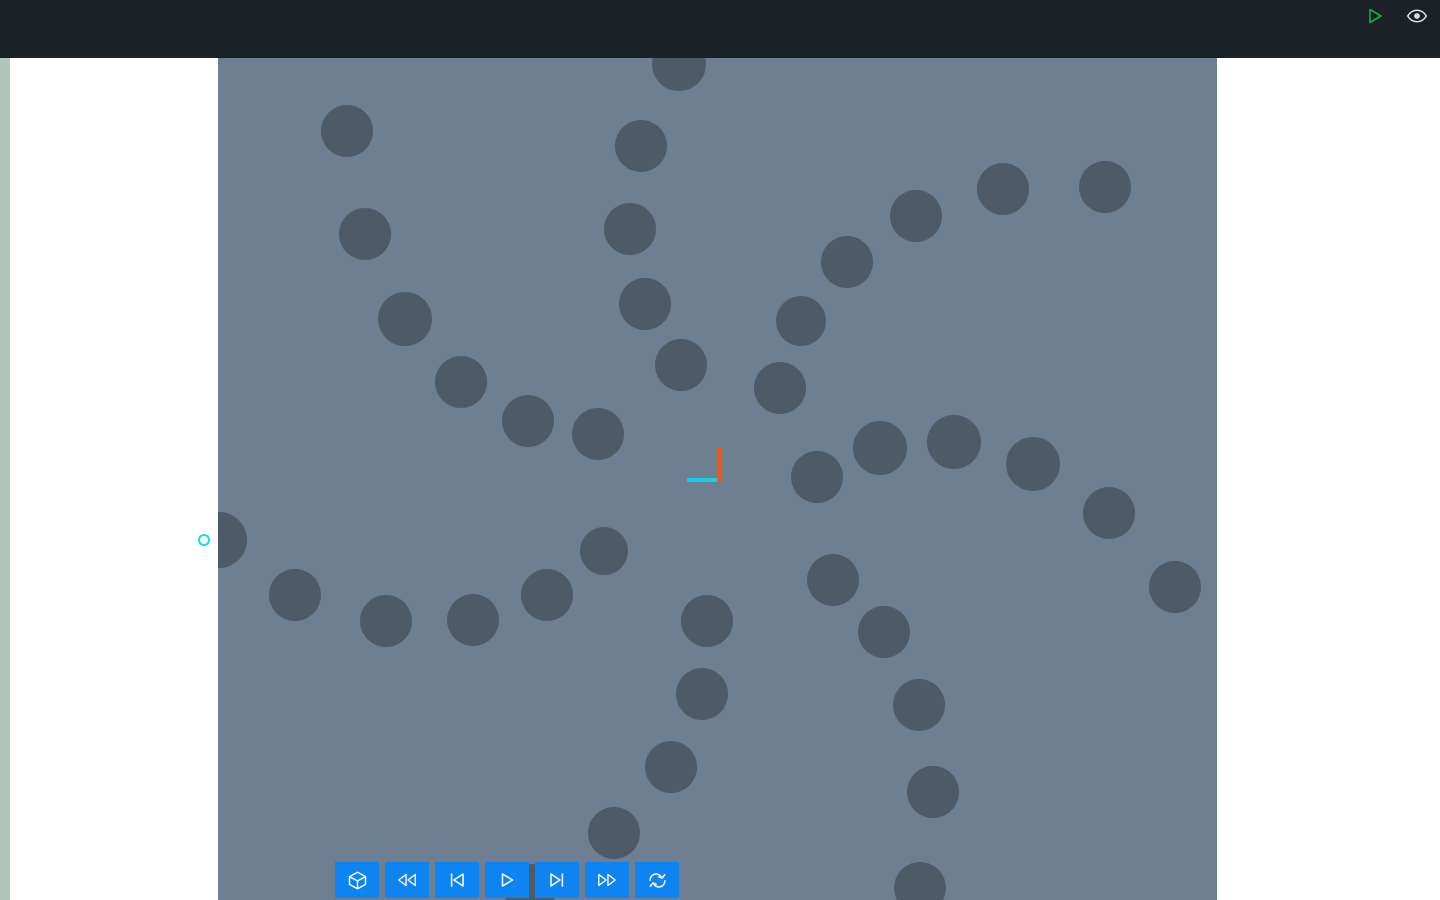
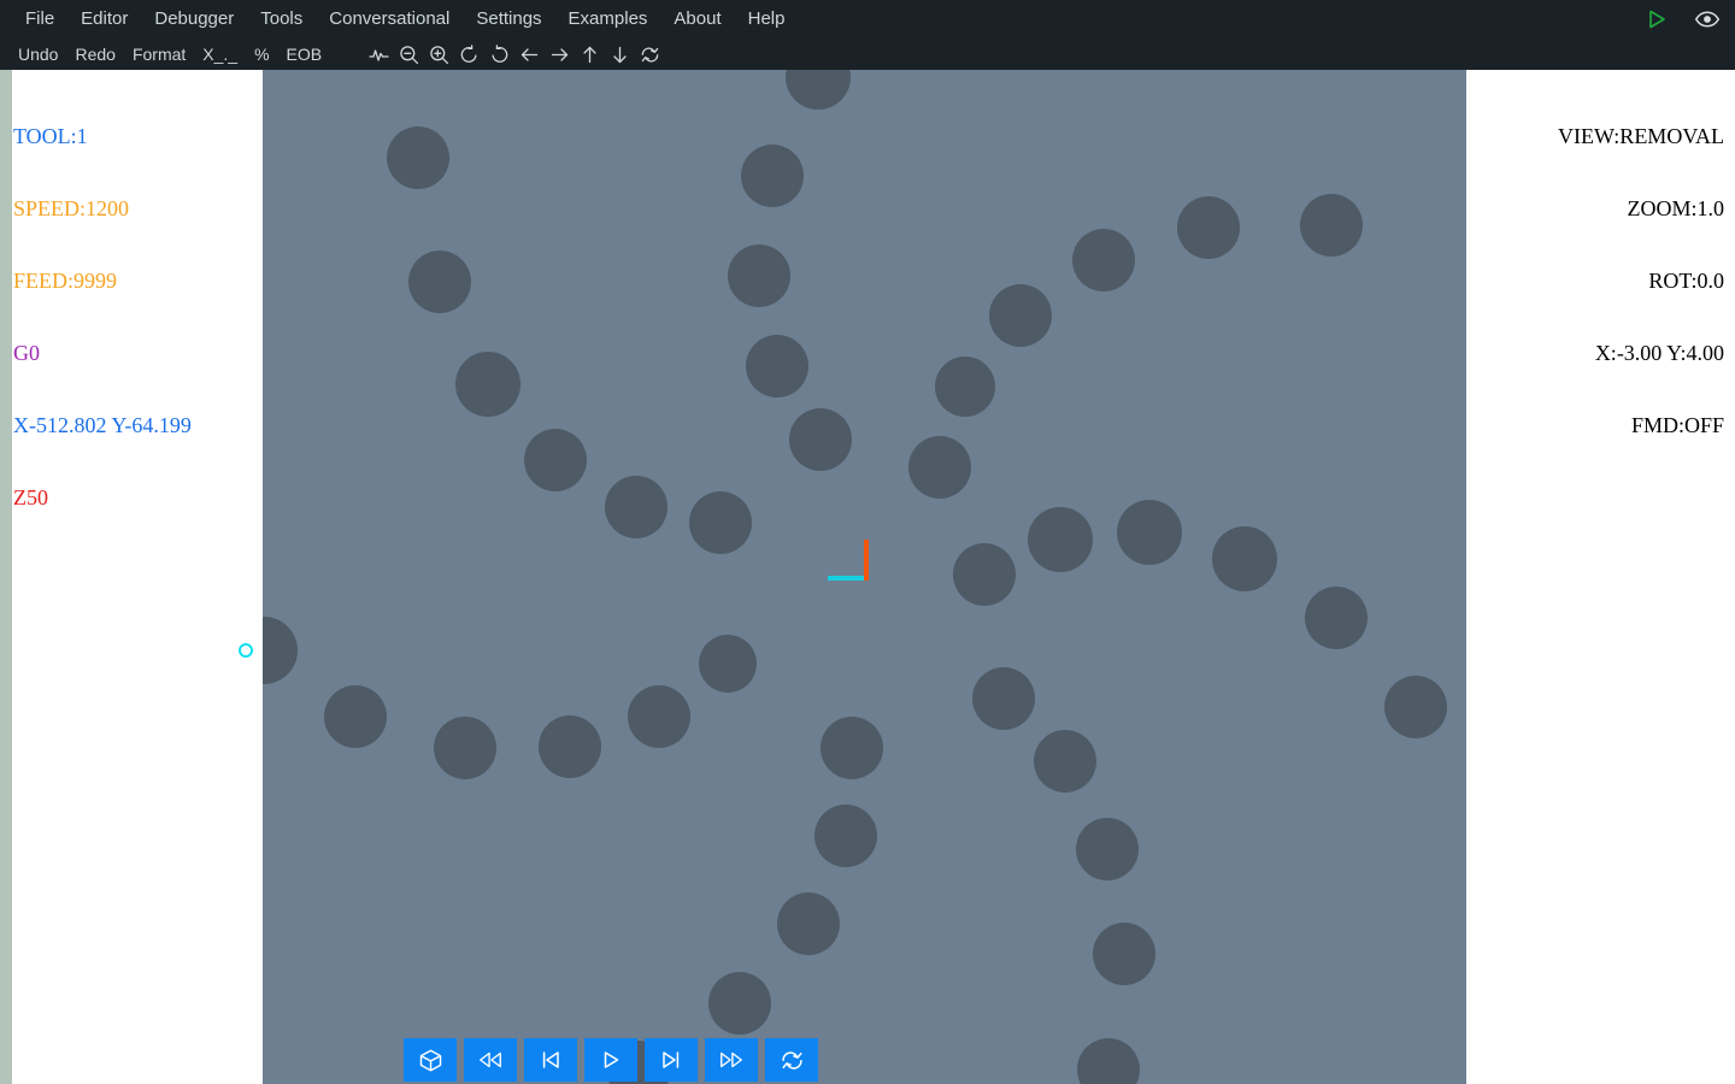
+ File
+ Editor
+ Debugger
+ Tools
+ Conversational
+ Settings
+ Examples
+ About
+ Help
+ Undo
+ Redo
+ Format
+ X_._
+ %
+ EOB
+ TOOL:1
+ SPEED:1200
+ FEED:9999
+ G0
+ X-512.802 Y-64.199
+ Z50
+ VIEW:REMOVAL
+ ZOOM:1.0
+ ROT:0.0
+ X:-3.00 Y:4.00
+ FMD:OFF
